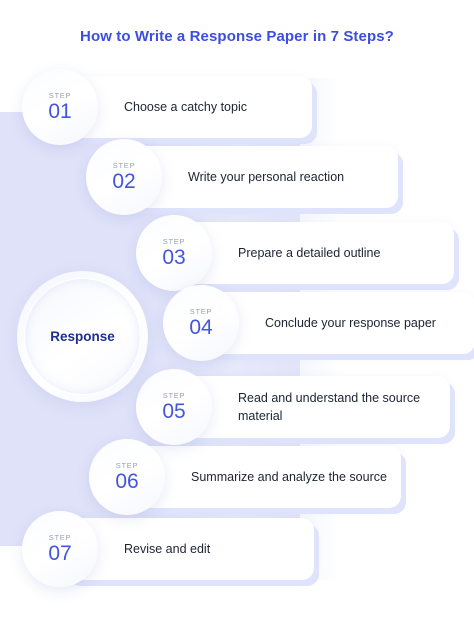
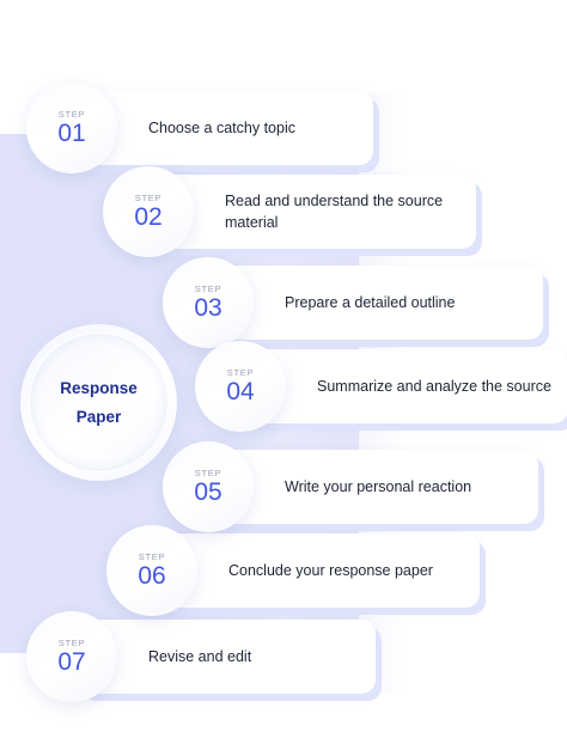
- How to Write a Response Paper in 7 Steps?
  Choose a catchy topic
  STEP
  01
- Write your personal reaction
+ Read and understand the source material
  STEP
  02
  Prepare a detailed outline
  STEP
  03
- Conclude your response paper
+ Summarize and analyze the source
  STEP
  04
- Read and understand the source material
+ Write your personal reaction
  STEP
  05
- Summarize and analyze the source
+ Conclude your response paper
  STEP
  06
  Revise and edit
  STEP
  07
  Response
+ Paper
